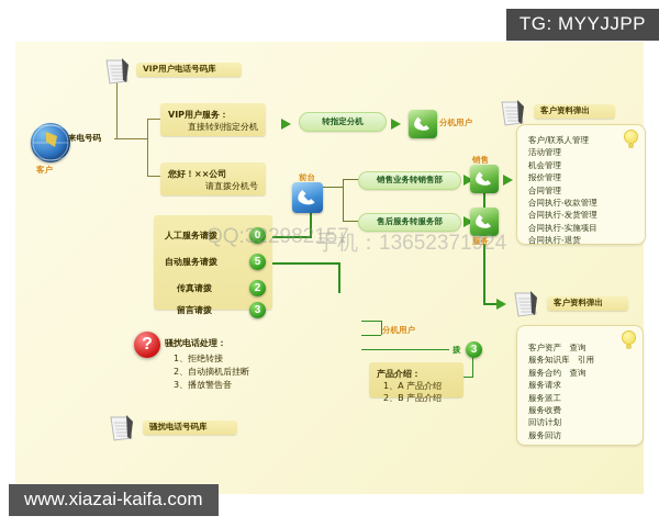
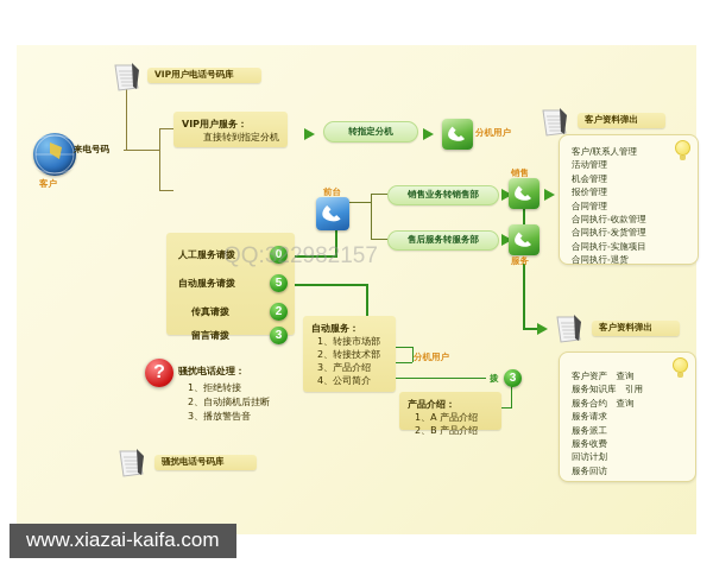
- TG: MYYJJPP
  客户
  来电号码
  VIP用户电话号码库
  VIP用户服务：
  直接转到指定分机
- 您好！××公司
- 请直拨分机号
  人工服务请拨
  0
  自动服务请拨
  5
  传真请拨
  2
  留言请拨
  3
  转指定分机
  分机用户
  客户资料弹出
  前台
  销售业务转销售部
  销售
  售后服务转服务部
  服务
  客户/联系人管理
  活动管理
  机会管理
  报价管理
  合同管理
  合同执行-收款管理
  合同执行-发货管理
  合同执行-实施项目
  合同执行-退货
  客户资料弹出
  客户资产 查询
  服务知识库 引用
  服务合约 查询
  服务请求
  服务派工
  服务收费
  回访计划
  服务回访
+ 自动服务：
+ 1、转接市场部
+ 2、转接技术部
+ 3、产品介绍
+ 4、公司简介
  分机用户
  拨
  3
  产品介绍：
  1、A 产品介绍
  2、B 产品介绍
  ?
  骚扰电话处理：
  1、拒绝转接
  2、自动摘机后挂断
  3、播放警告音
  骚扰电话号码库
  QQ:322982157
- 手机：13652371924
  www.xiazai-kaifa.com
